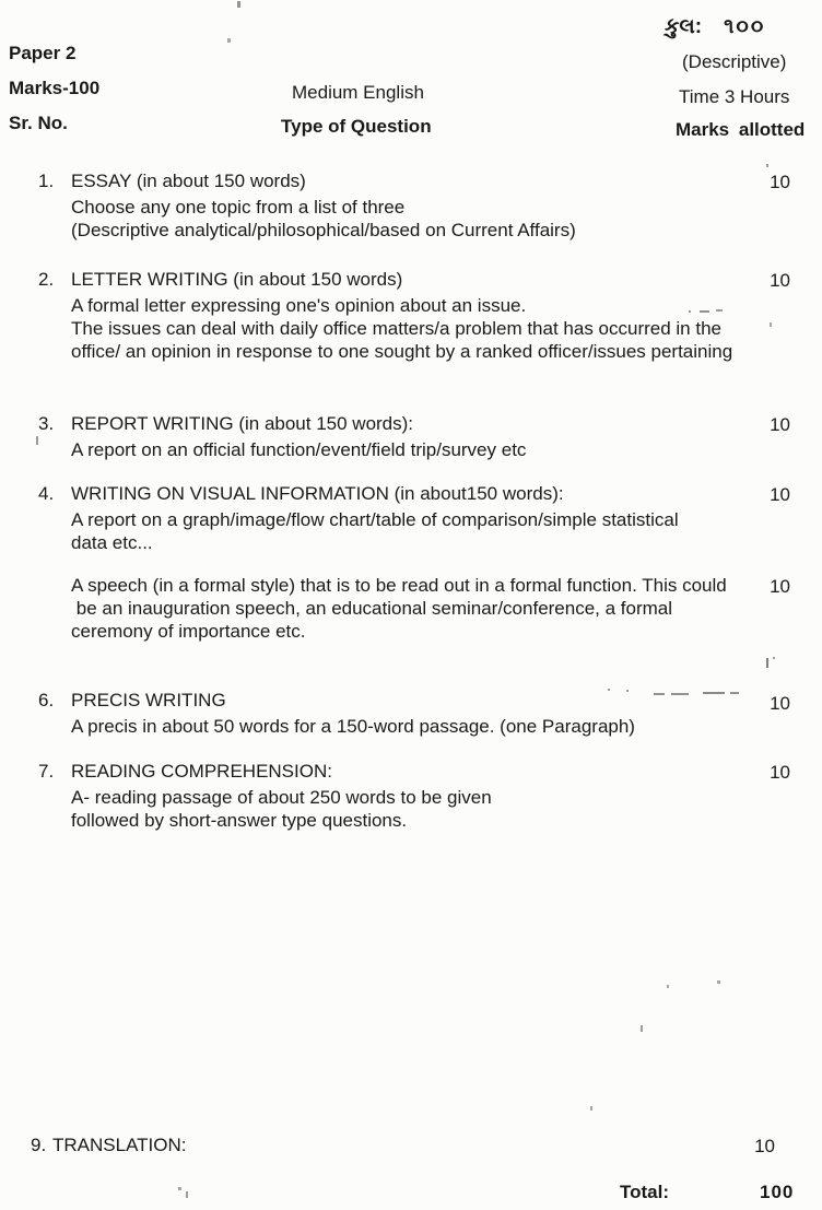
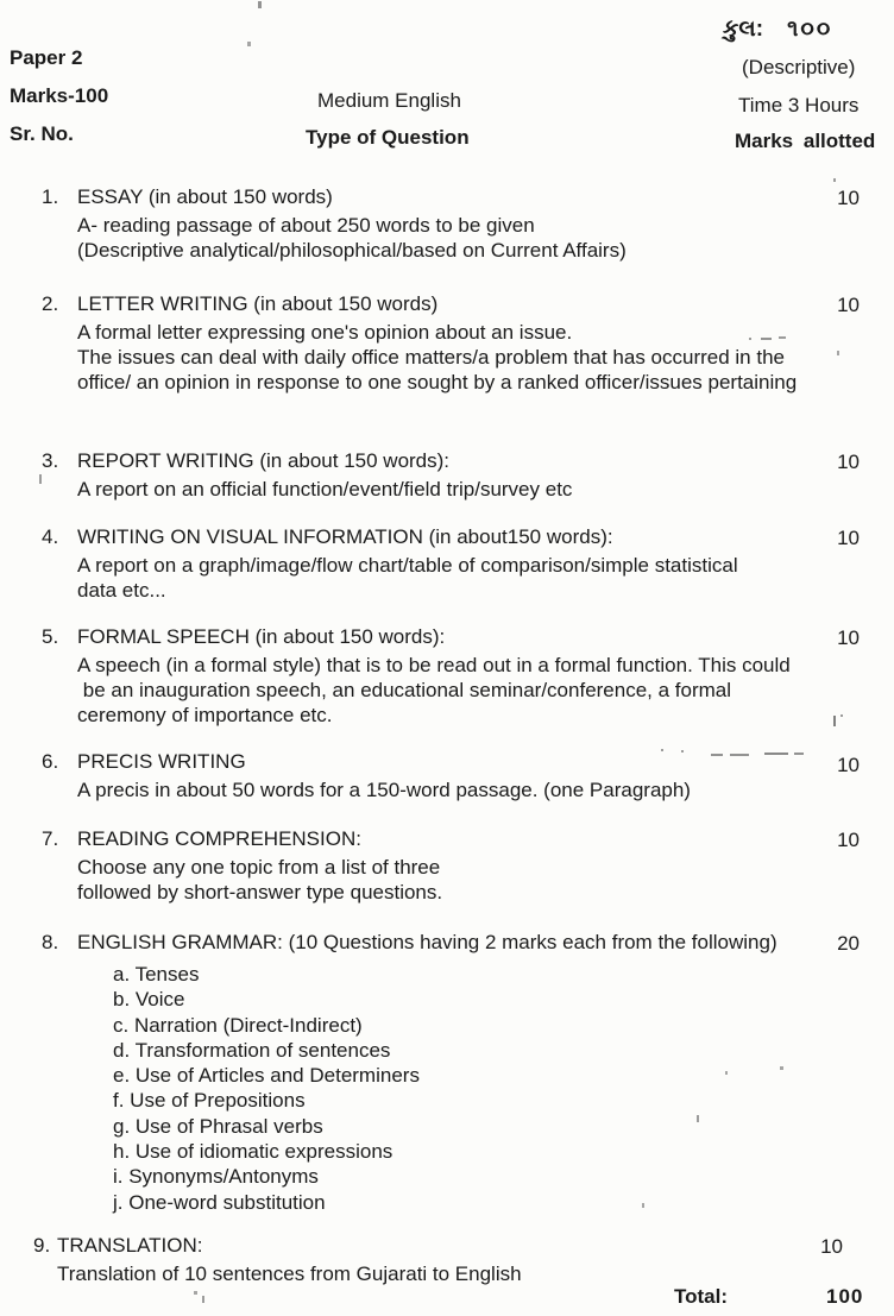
  કુલ: ૧૦૦
  Paper 2
  (Descriptive)
  Marks-100
  Medium English
  Time 3 Hours
  Sr. No.
  Type of Question
  Marks allotted
  1.
  ESSAY (in about 150 words)
- Choose any one topic from a list of three
+ A- reading passage of about 250 words to be given
  (Descriptive analytical/philosophical/based on Current Affairs)
  10
  2.
  LETTER WRITING (in about 150 words)
  A formal letter expressing one's opinion about an issue.
  The issues can deal with daily office matters/a problem that has occurred in the
  office/ an opinion in response to one sought by a ranked officer/issues pertaining
  10
  3.
  REPORT WRITING (in about 150 words):
  A report on an official function/event/field trip/survey etc
  10
  4.
  WRITING ON VISUAL INFORMATION (in about150 words):
  A report on a graph/image/flow chart/table of comparison/simple statistical
  data etc...
  10
+ 5.
+ FORMAL SPEECH (in about 150 words):
  A speech (in a formal style) that is to be read out in a formal function. This could
  be an inauguration speech, an educational seminar/conference, a formal
  ceremony of importance etc.
  10
  6.
  PRECIS WRITING
  A precis in about 50 words for a 150-word passage. (one Paragraph)
  10
  7.
  READING COMPREHENSION:
- A- reading passage of about 250 words to be given
+ Choose any one topic from a list of three
  followed by short-answer type questions.
  10
+ 8.
+ ENGLISH GRAMMAR: (10 Questions having 2 marks each from the following)
+ a. Tenses
+ b. Voice
+ c. Narration (Direct-Indirect)
+ d. Transformation of sentences
+ e. Use of Articles and Determiners
+ f. Use of Prepositions
+ g. Use of Phrasal verbs
+ h. Use of idiomatic expressions
+ i. Synonyms/Antonyms
+ j. One-word substitution
+ 20
  9.
  TRANSLATION:
+ Translation of 10 sentences from Gujarati to English
  10
  Total:
  100
